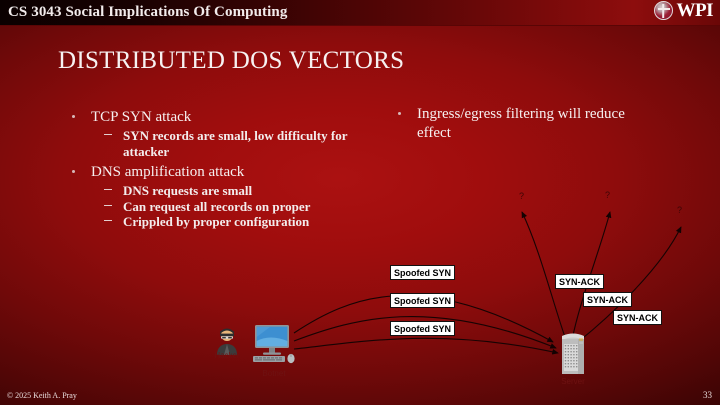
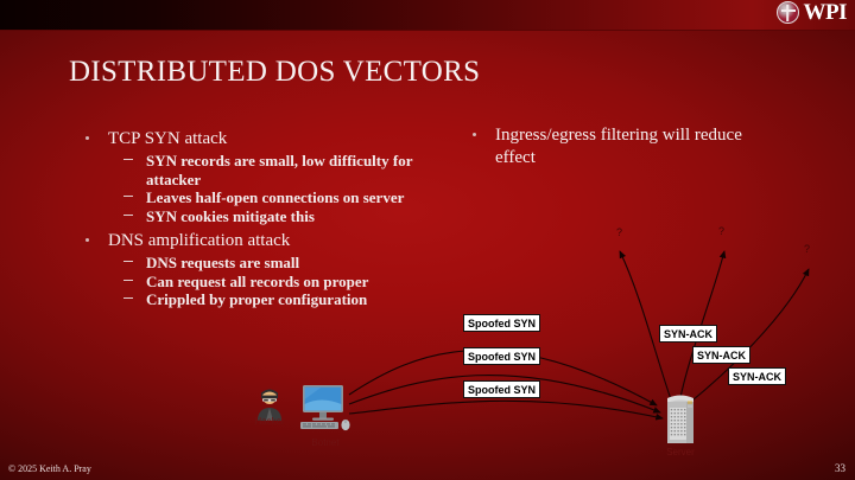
- CS 3043 Social Implications Of Computing
  WPI
  DISTRIBUTED DOS VECTORS
  TCP SYN attack
  SYN records are small, low difficulty for attacker
+ Leaves half-open connections on server
+ SYN cookies mitigate this
  DNS amplification attack
  DNS requests are small
  Can request all records on proper
  Crippled by proper configuration
  Ingress/egress filtering will reduce effect
  ?
  ?
  ?
  Spoofed SYN
  Spoofed SYN
  Spoofed SYN
  SYN-ACK
  SYN-ACK
  SYN-ACK
  Hacker
  © 2025 Keith A. Pray
  33
